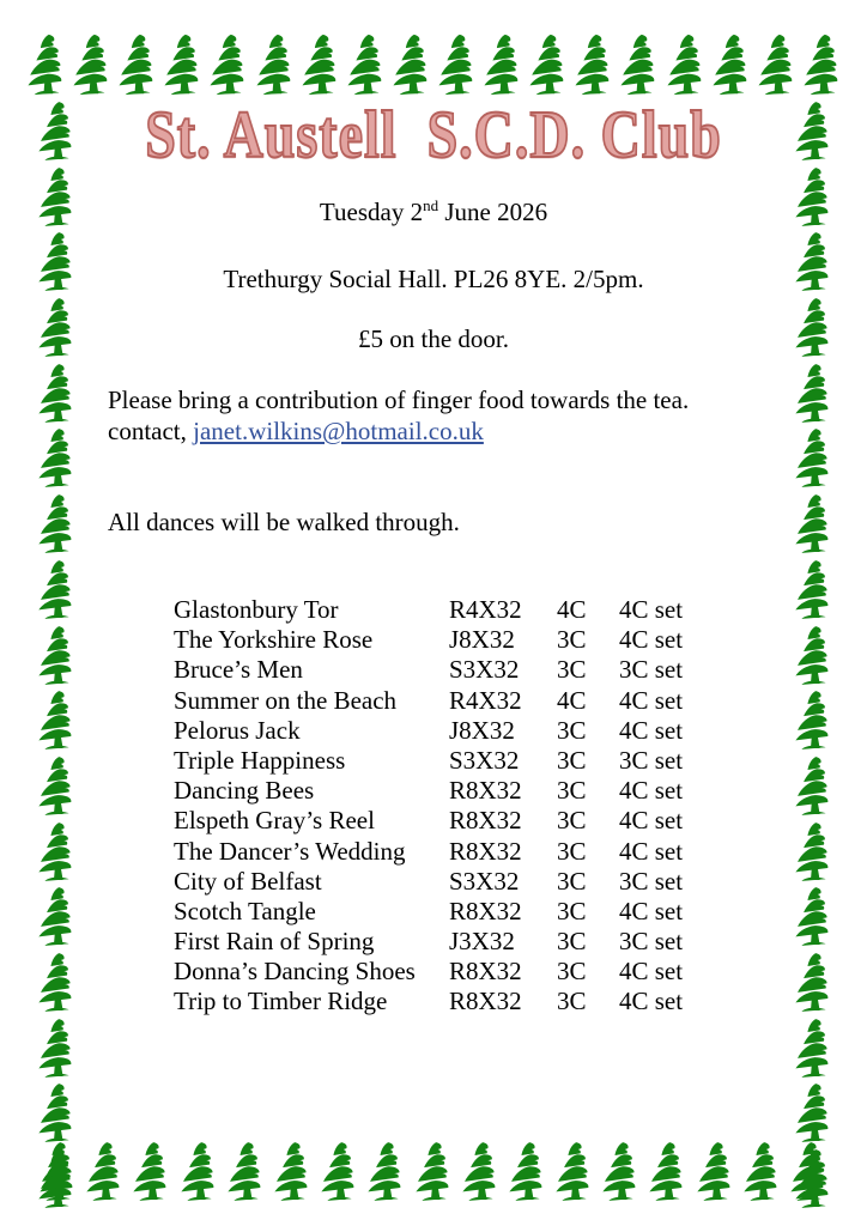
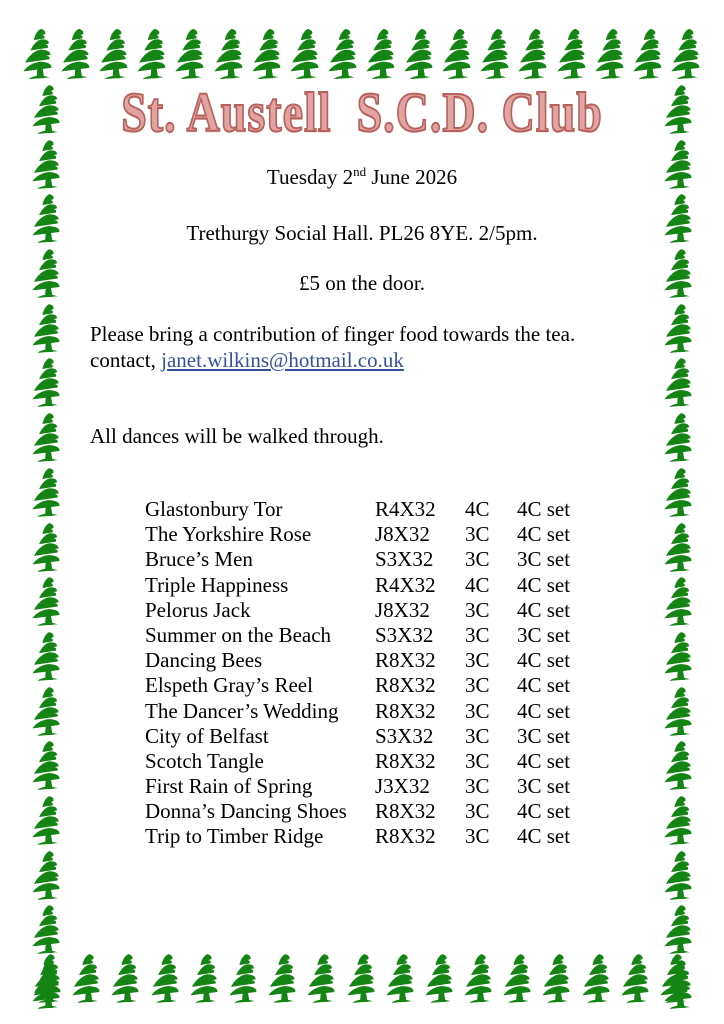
  St. Austell S.C.D. Club
  Tuesday 2nd June 2026
  Trethurgy Social Hall. PL26 8YE. 2/5pm.
  £5 on the door.
  Please bring a contribution of finger food towards the tea.
  contact, janet.wilkins@hotmail.co.uk
  All dances will be walked through.
  Glastonbury Tor
  R4X32
  4C
  4C set
  The Yorkshire Rose
  J8X32
  3C
  4C set
  Bruce’s Men
  S3X32
  3C
  3C set
- Summer on the Beach
+ Triple Happiness
  R4X32
  4C
  4C set
  Pelorus Jack
  J8X32
  3C
  4C set
- Triple Happiness
+ Summer on the Beach
  S3X32
  3C
  3C set
  Dancing Bees
  R8X32
  3C
  4C set
  Elspeth Gray’s Reel
  R8X32
  3C
  4C set
  The Dancer’s Wedding
  R8X32
  3C
  4C set
  City of Belfast
  S3X32
  3C
  3C set
  Scotch Tangle
  R8X32
  3C
  4C set
  First Rain of Spring
  J3X32
  3C
  3C set
  Donna’s Dancing Shoes
  R8X32
  3C
  4C set
  Trip to Timber Ridge
  R8X32
  3C
  4C set
